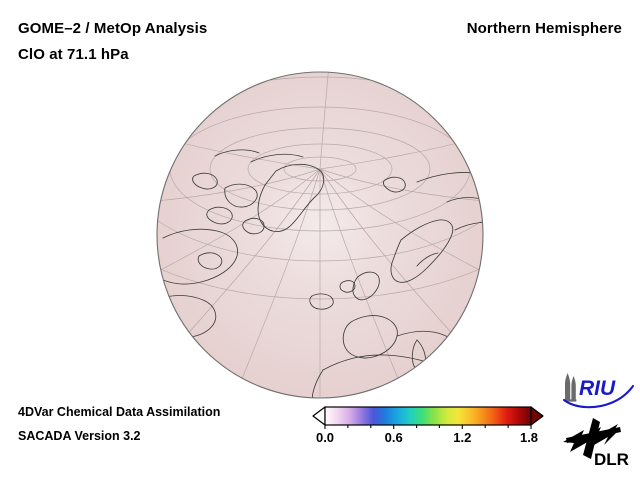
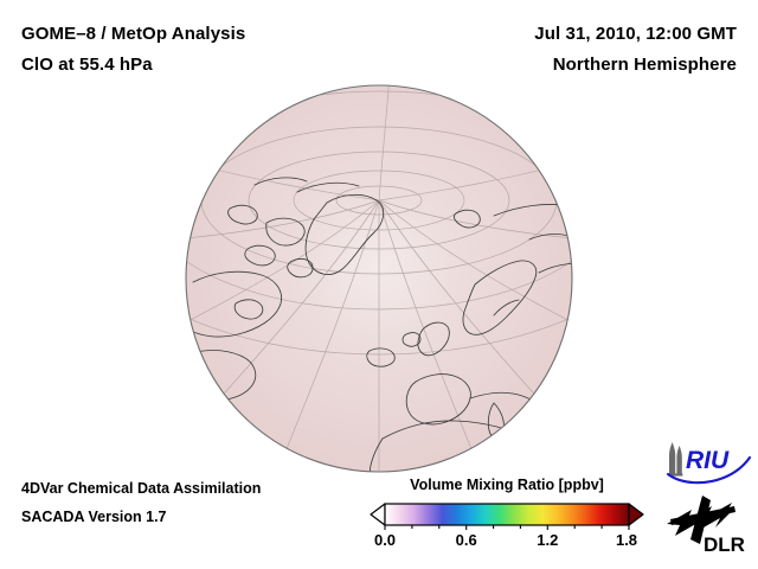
- GOME–2 / MetOp Analysis
+ GOME–8 / MetOp Analysis
- ClO at 71.1 hPa
+ ClO at 55.4 hPa
+ Jul 31, 2010, 12:00 GMT
  Northern Hemisphere
  4DVar Chemical Data Assimilation
- SACADA Version 3.2
+ SACADA Version 1.7
+ Volume Mixing Ratio [ppbv]
  0.0
  0.6
  1.2
  1.8
  RIU
  DLR
